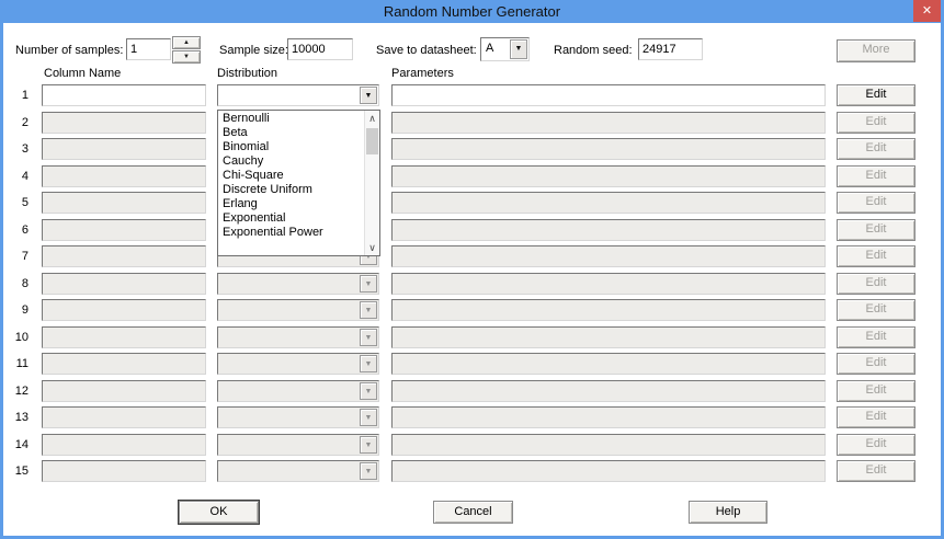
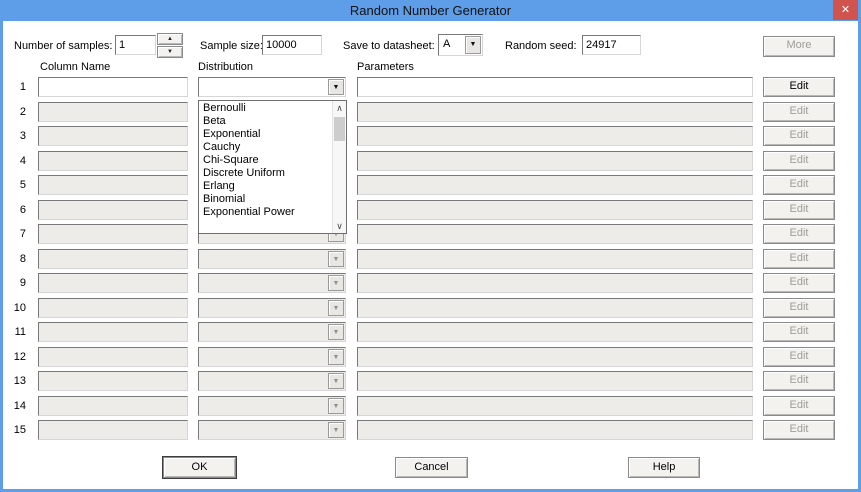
  Random Number Generator
  ✕
  Number of samples:
  1
  Sample size
  10000
  Save to datasheet:
  A
  Random seed:
  24917
  More
  Column Name
  Distribution
  Parameters
  1
  Edit
  2
  Edit
  3
  Edit
  4
  Edit
  5
  Edit
  6
  Edit
  7
  Edit
  8
  Edit
  9
  Edit
  10
  Edit
  11
  Edit
  12
  Edit
  13
  Edit
  14
  Edit
  15
  Edit
  Bernoulli
  Beta
- Binomial
+ Exponential
  Cauchy
  Chi-Square
  Discrete Uniform
  Erlang
- Exponential
+ Binomial
  Exponential Power
  ∧
  ∨
  OK
  Cancel
  Help
